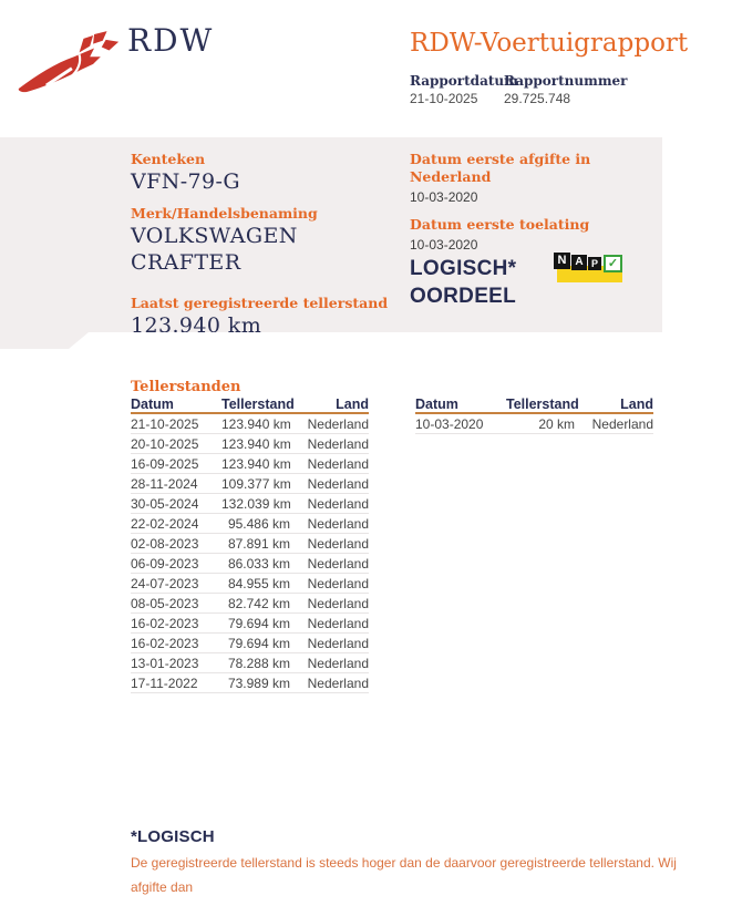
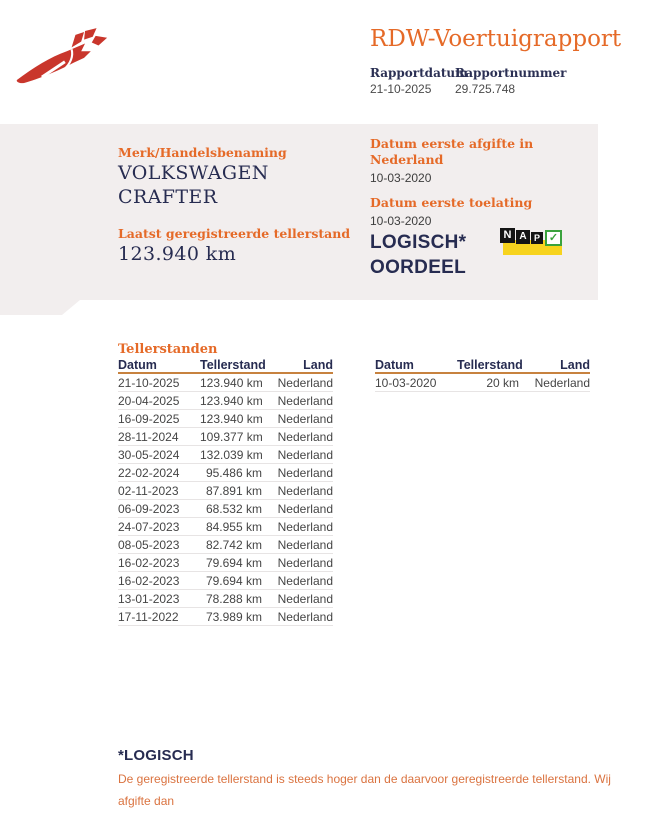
- RDW
  RDW-Voertuigrapport
  Rapportdatum
  Rapportnummer
  21-10-2025
  29.725.748
- Kenteken
- VFN-79-G
  Merk/Handelsbenaming
  VOLKSWAGEN
  CRAFTER
  Laatst geregistreerde tellerstand
  123.940 km
  Datum eerste afgifte in Nederland
  10-03-2020
  Datum eerste toelating
  10-03-2020
  LOGISCH*
  OORDEEL
  N
  A
  P
  ✓
  Tellerstanden
  Datum
  Tellerstand
  Land
  21-10-2025
  123.940 km
  Nederland
- 20-10-2025
+ 20-04-2025
  123.940 km
  Nederland
  16-09-2025
  123.940 km
  Nederland
  28-11-2024
  109.377 km
  Nederland
  30-05-2024
  132.039 km
  Nederland
  22-02-2024
  95.486 km
  Nederland
- 02-08-2023
+ 02-11-2023
  87.891 km
  Nederland
  06-09-2023
- 86.033 km
+ 68.532 km
  Nederland
  24-07-2023
  84.955 km
  Nederland
  08-05-2023
  82.742 km
  Nederland
  16-02-2023
  79.694 km
  Nederland
  16-02-2023
  79.694 km
  Nederland
  13-01-2023
  78.288 km
  Nederland
  17-11-2022
  73.989 km
  Nederland
  Datum
  Tellerstand
  Land
  10-03-2020
  20 km
  Nederland
  *LOGISCH
  De geregistreerde tellerstand is steeds hoger dan de daarvoor geregistreerde tellerstand. Wij afgifte dan
